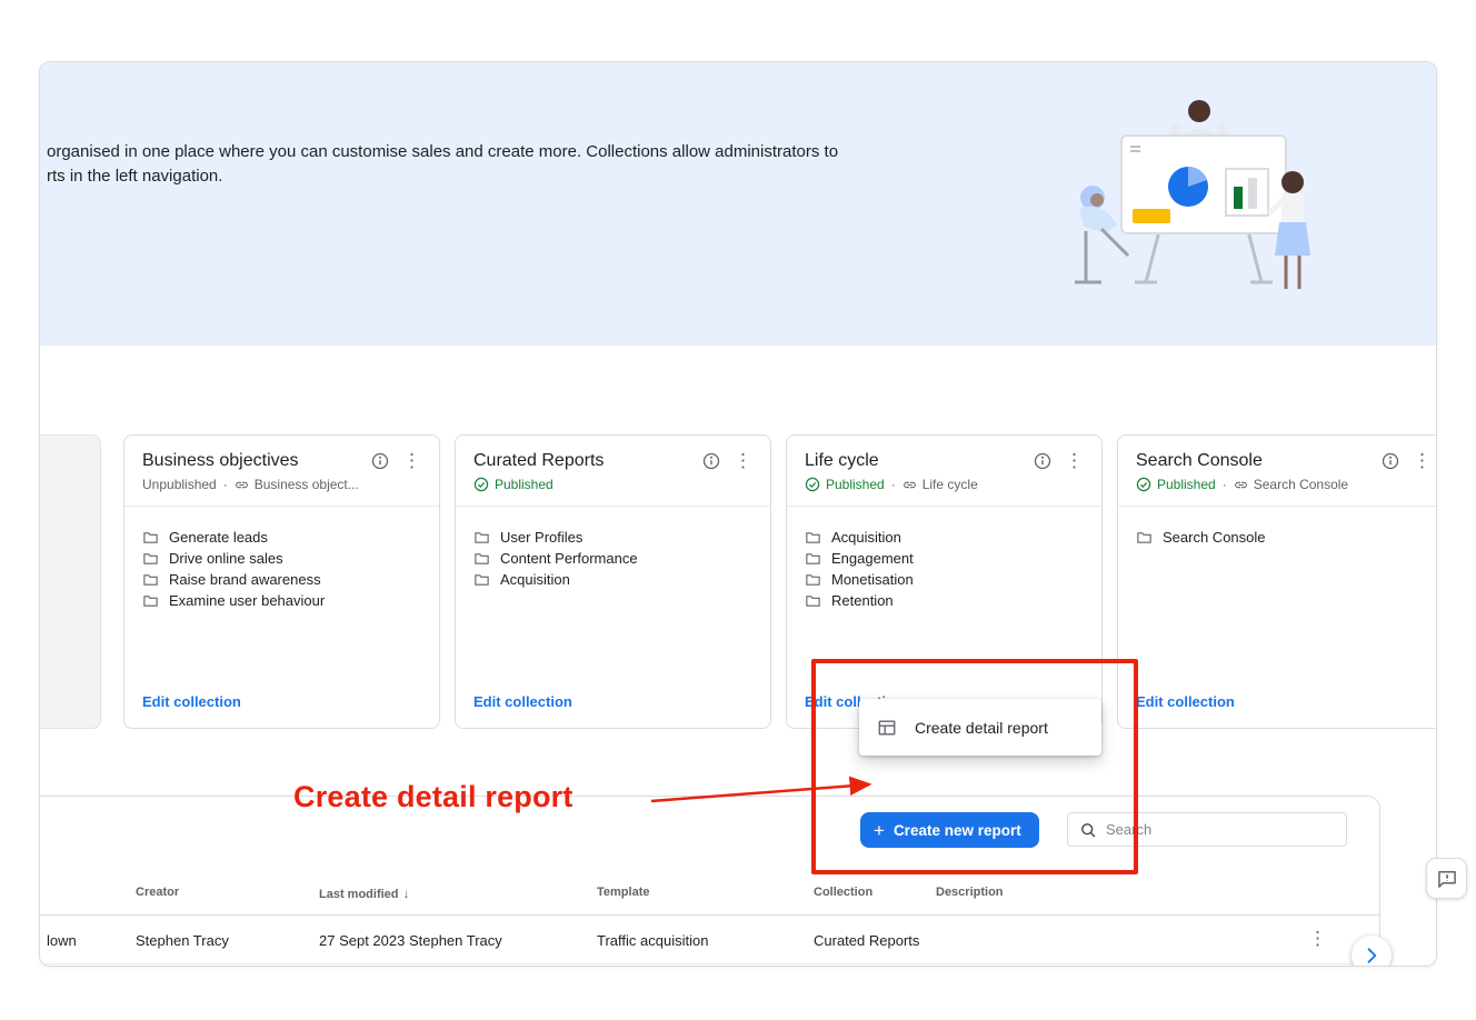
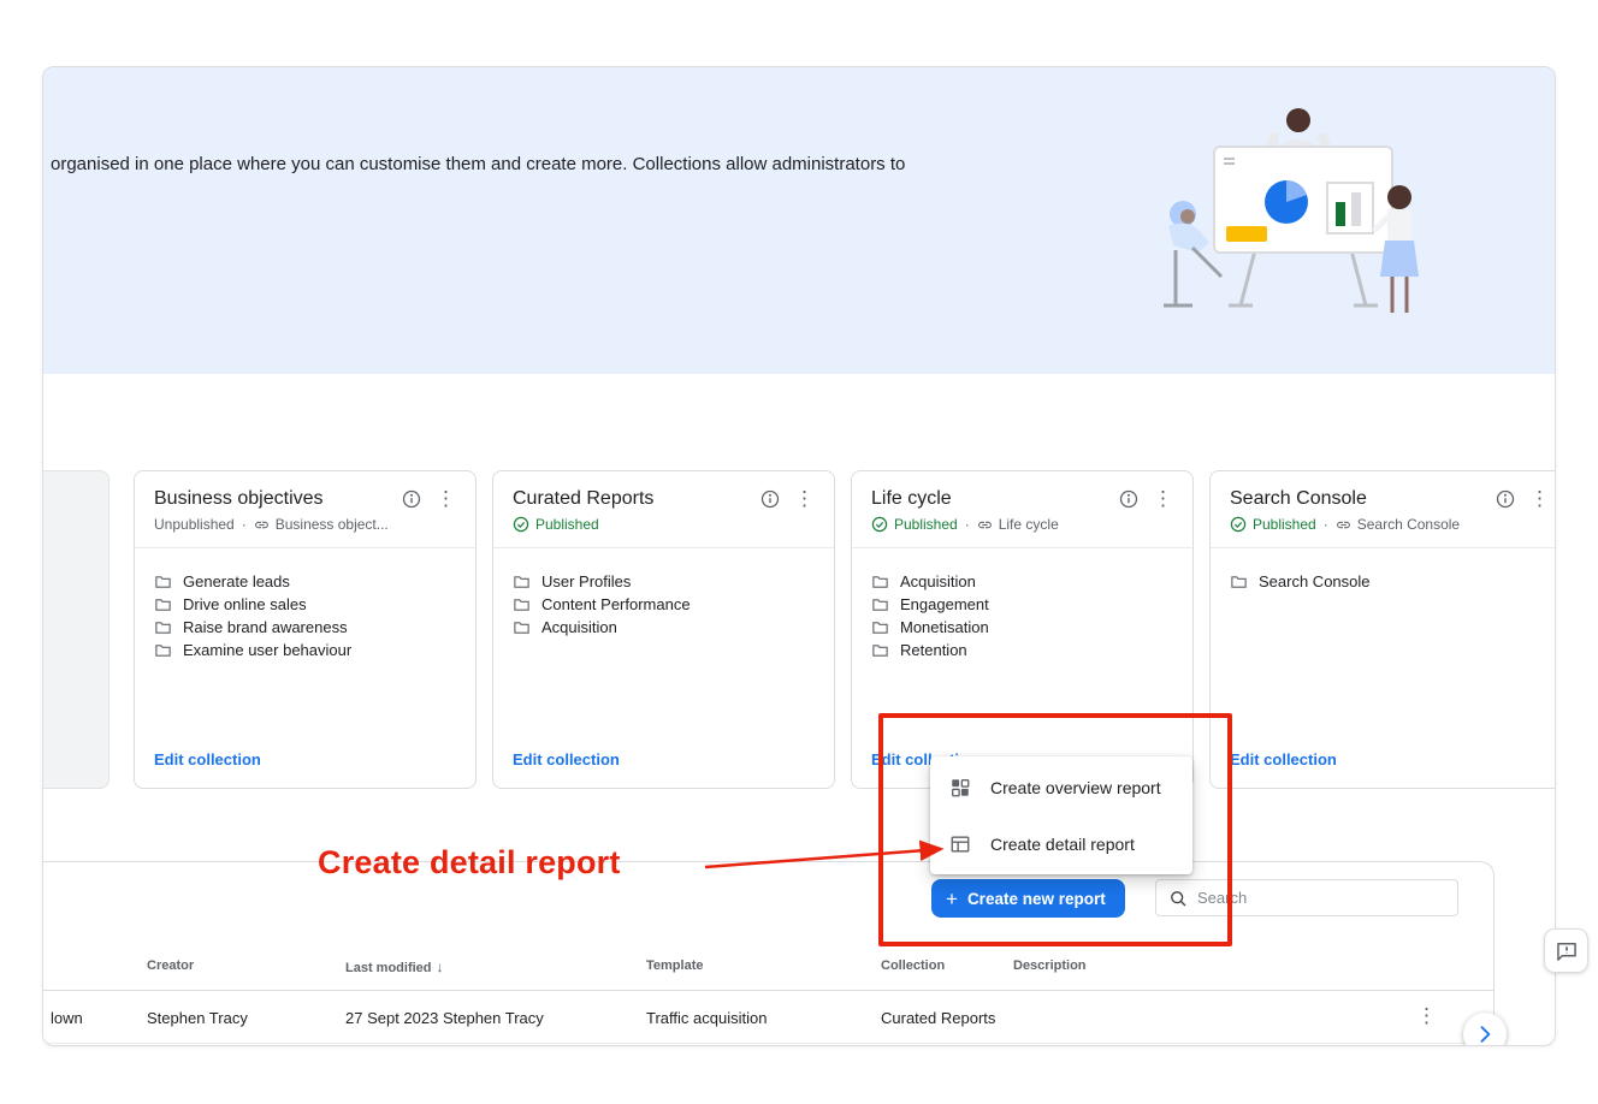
- organised in one place where you can customise sales and create more. Collections allow administrators to
+ organised in one place where you can customise them and create more. Collections allow administrators to
- rts in the left navigation.
  Business objectives
  ⋮
  Unpublished
  ·
  Business object...
  Generate leads
  Drive online sales
  Raise brand awareness
  Examine user behaviour
  Edit collection
  Curated Reports
  ⋮
  Published
  User Profiles
  Content Performance
  Acquisition
  Edit collection
  Life cycle
  ⋮
  Published
  ·
  Life cycle
  Acquisition
  Engagement
  Monetisation
  Retention
  Search Console
  ⋮
  Published
  ·
  Search Console
  Search Console
  Edit collection
  +
  Create new report
  Search
  Creator
  Last modified ↓
  Template
  Collection
  Description
  lown
  Stephen Tracy
  27 Sept 2023 Stephen Tracy
  Traffic acquisition
  Curated Reports
  ⋮
+ Create overview report
  Create detail report
  Create detail report
